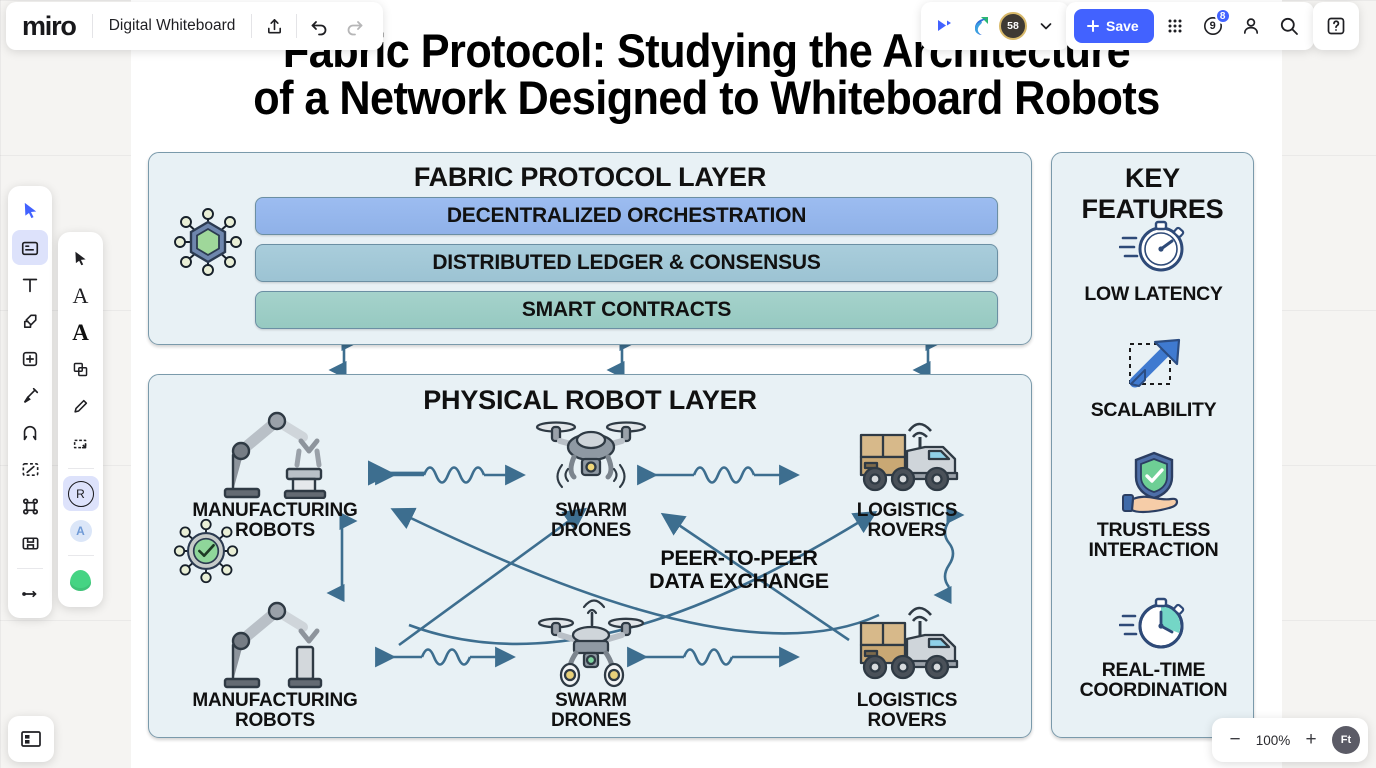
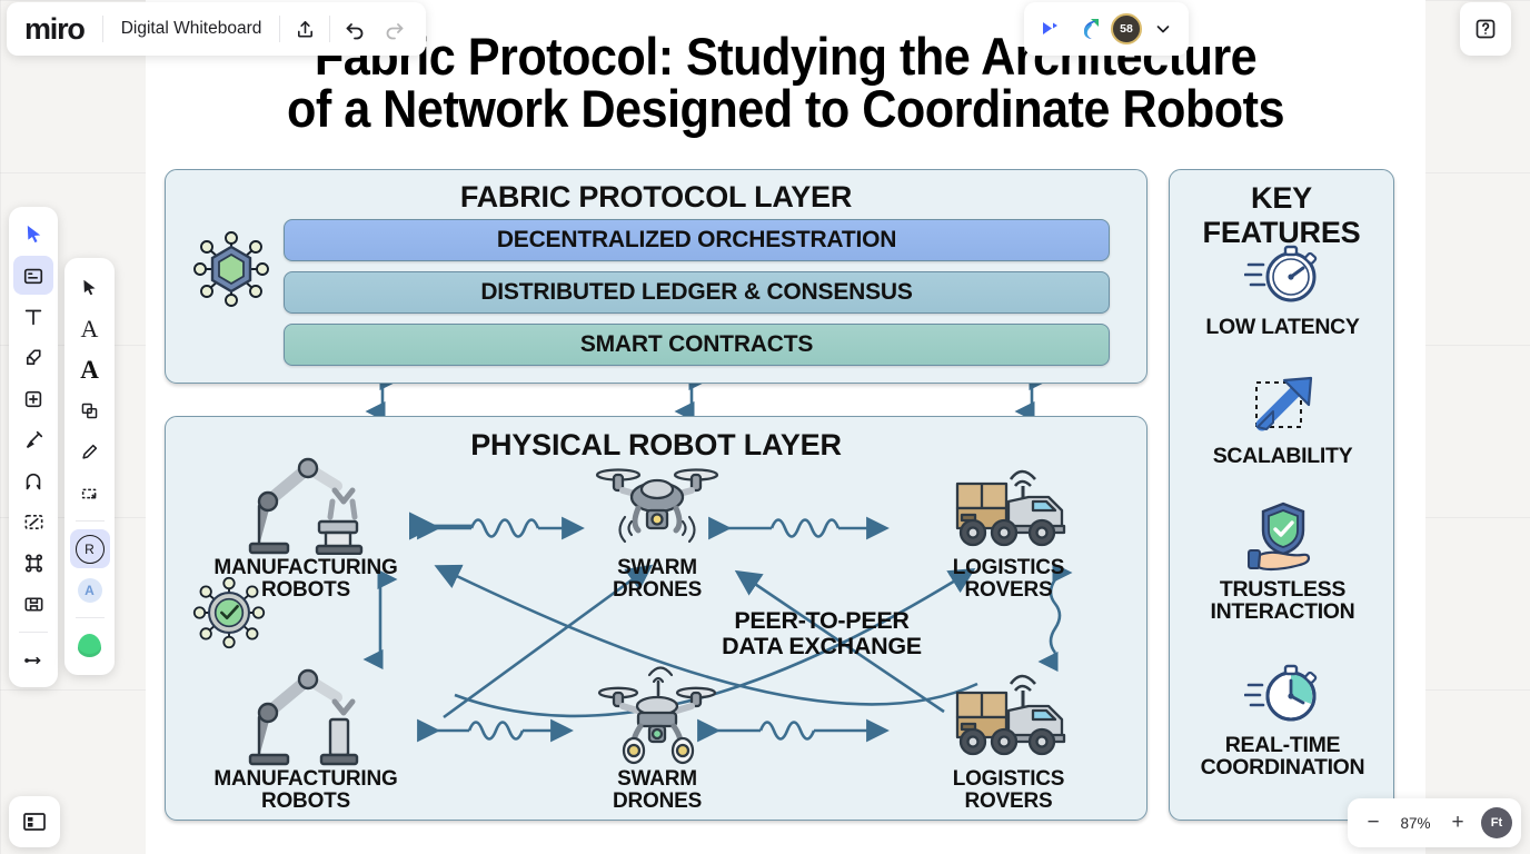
  Fabric Protocol: Studying the Architecture
- of a Network Designed to Whiteboard Robots
+ of a Network Designed to Coordinate Robots
  FABRIC PROTOCOL LAYER
  DECENTRALIZED ORCHESTRATION
  DISTRIBUTED LEDGER & CONSENSUS
  SMART CONTRACTS
  PHYSICAL ROBOT LAYER
  MANUFACTURING
  ROBOTS
  SWARM
  DRONES
  LOGISTICS
  ROVERS
  PEER-TO-PEER
  DATA EXCHANGE
  MANUFACTURING
  ROBOTS
  SWARM
  DRONES
  LOGISTICS
  ROVERS
  KEY FEATURES
  LOW LATENCY
  SCALABILITY
  TRUSTLESS
  INTERACTION
  REAL-TIME
  COORDINATION
  miro
  Digital Whiteboard
  58
- Save
- 9
- 8
  A
  A
  R
  A
  −
- 100%
+ 87%
  +
  Ft
